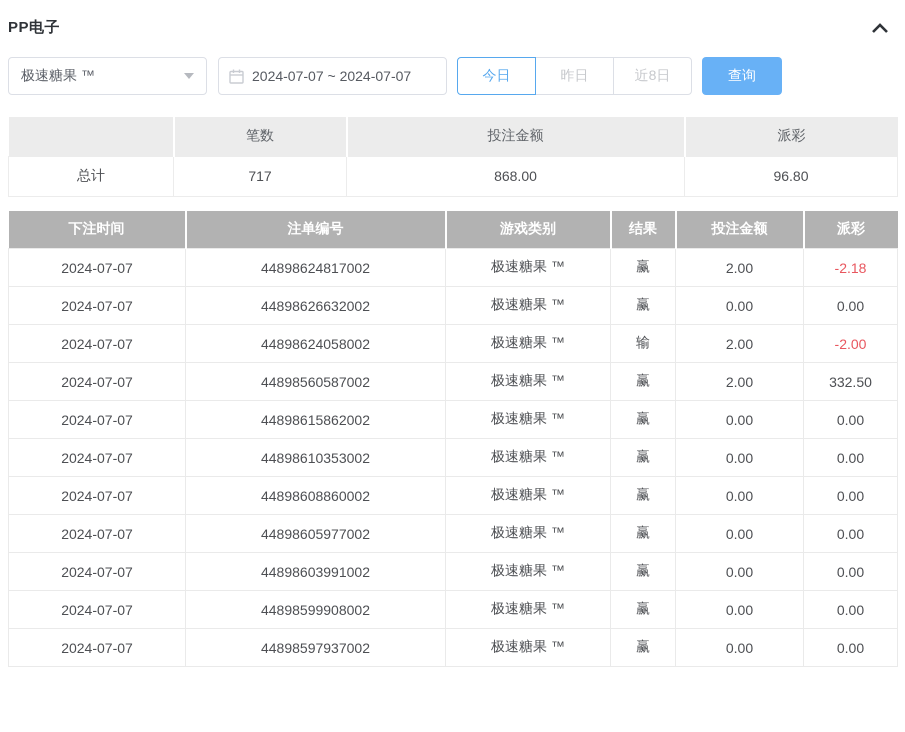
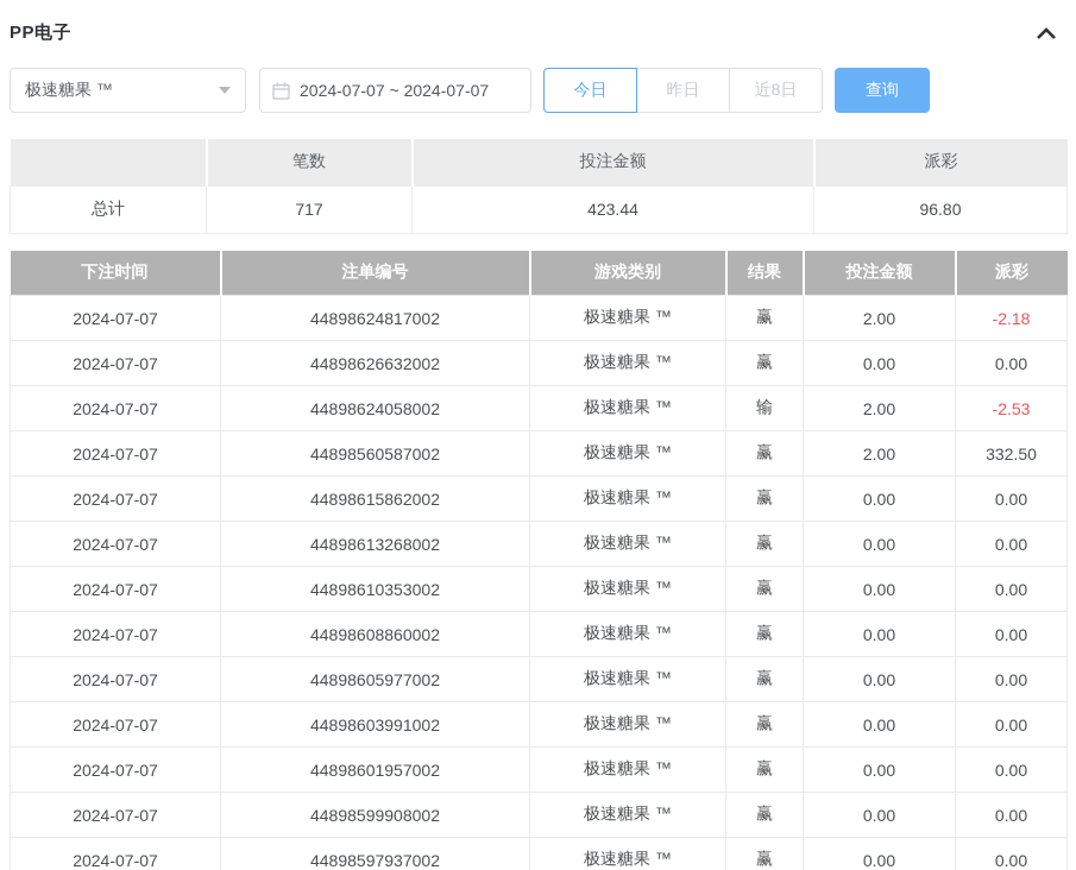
  PP电子
  极速糖果 ™
  2024-07-07 ~ 2024-07-07
  今日
  昨日
  近8日
  查询
  	笔数	投注金额	派彩
- 总计	717	868.00	96.80
+ 总计	717	423.44	96.80
  下注时间	注单编号	游戏类别	结果	投注金额	派彩
  2024-07-07	44898624817002	极速糖果 ™	赢	2.00	-2.18
  2024-07-07	44898626632002	极速糖果 ™	赢	0.00	0.00
- 2024-07-07	44898624058002	极速糖果 ™	输	2.00	-2.00
+ 2024-07-07	44898624058002	极速糖果 ™	输	2.00	-2.53
  2024-07-07	44898560587002	极速糖果 ™	赢	2.00	332.50
  2024-07-07	44898615862002	极速糖果 ™	赢	0.00	0.00
+ 2024-07-07	44898613268002	极速糖果 ™	赢	0.00	0.00
  2024-07-07	44898610353002	极速糖果 ™	赢	0.00	0.00
  2024-07-07	44898608860002	极速糖果 ™	赢	0.00	0.00
  2024-07-07	44898605977002	极速糖果 ™	赢	0.00	0.00
  2024-07-07	44898603991002	极速糖果 ™	赢	0.00	0.00
+ 2024-07-07	44898601957002	极速糖果 ™	赢	0.00	0.00
  2024-07-07	44898599908002	极速糖果 ™	赢	0.00	0.00
  2024-07-07	44898597937002	极速糖果 ™	赢	0.00	0.00
